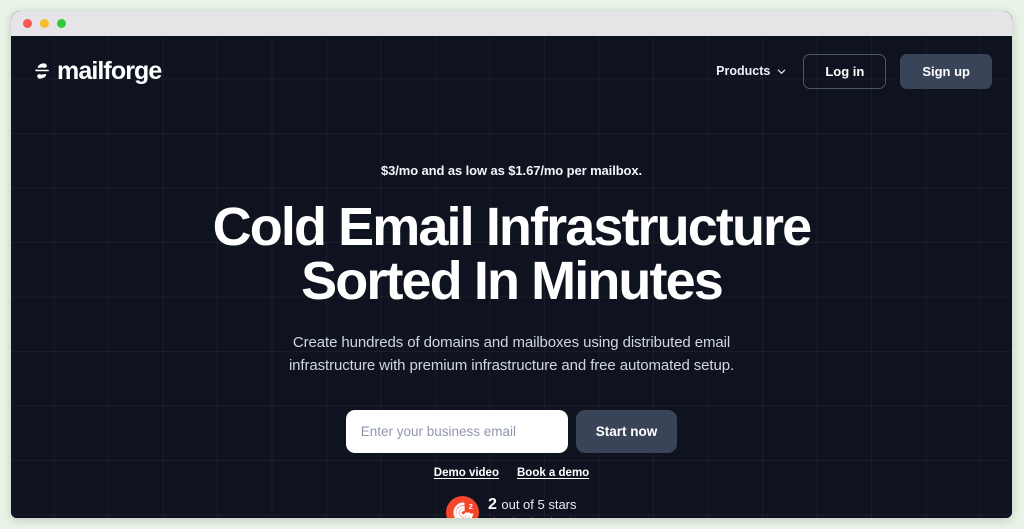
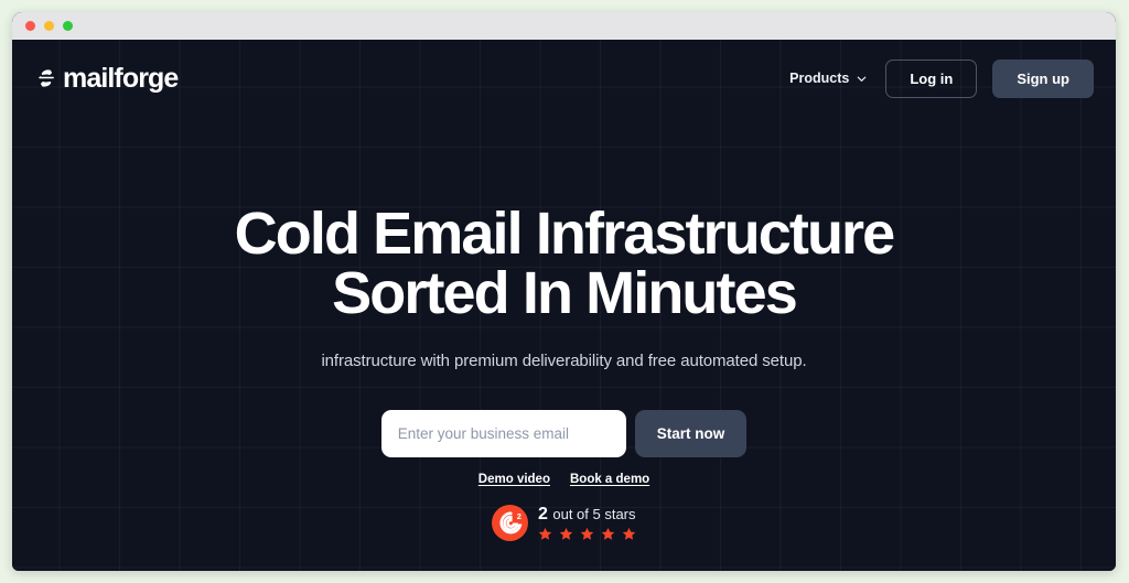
  mailforge
  Products
  Log in
  Sign up
- $3/mo and as low as $1.67/mo per mailbox.
  Cold Email Infrastructure
  Sorted In Minutes
- Create hundreds of domains and mailboxes using distributed email
- infrastructure with premium infrastructure and free automated setup.
+ infrastructure with premium deliverability and free automated setup.
  Enter your business email
  Start now
  Demo video
  Book a demo
  2
  2 out of 5 stars
